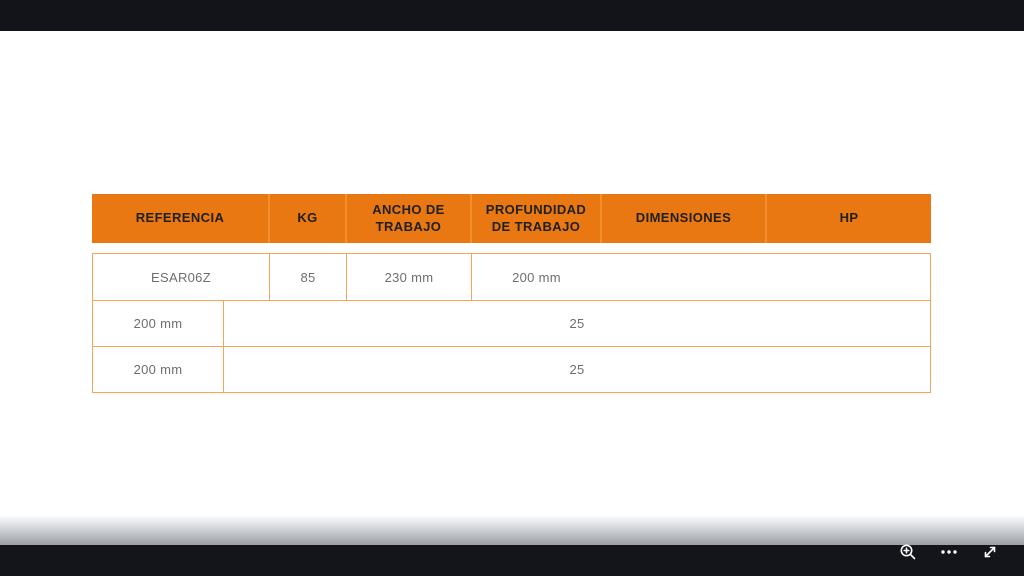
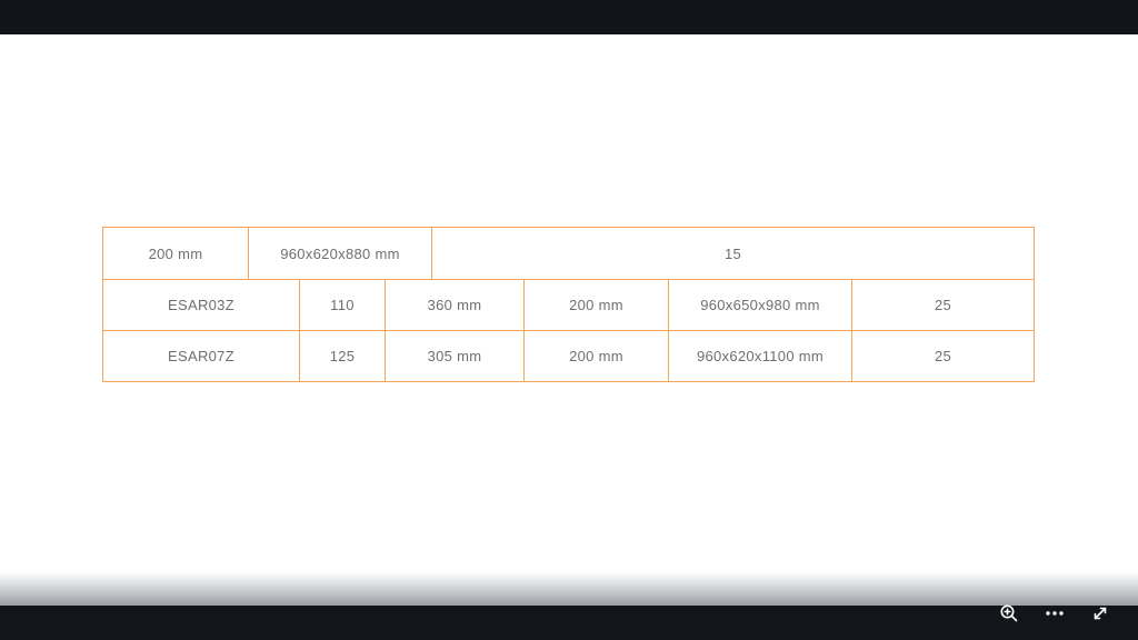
- REFERENCIA
- KG
- ANCHO DE TRABAJO
- PROFUNDIDAD DE TRABAJO
- DIMENSIONES
- HP
- ESAR06Z
- 85
- 230 mm
  200 mm
+ 960x620x880 mm
+ 15
+ ESAR03Z
+ 110
+ 360 mm
  200 mm
+ 960x650x980 mm
  25
+ ESAR07Z
+ 125
+ 305 mm
  200 mm
+ 960x620x1100 mm
  25
